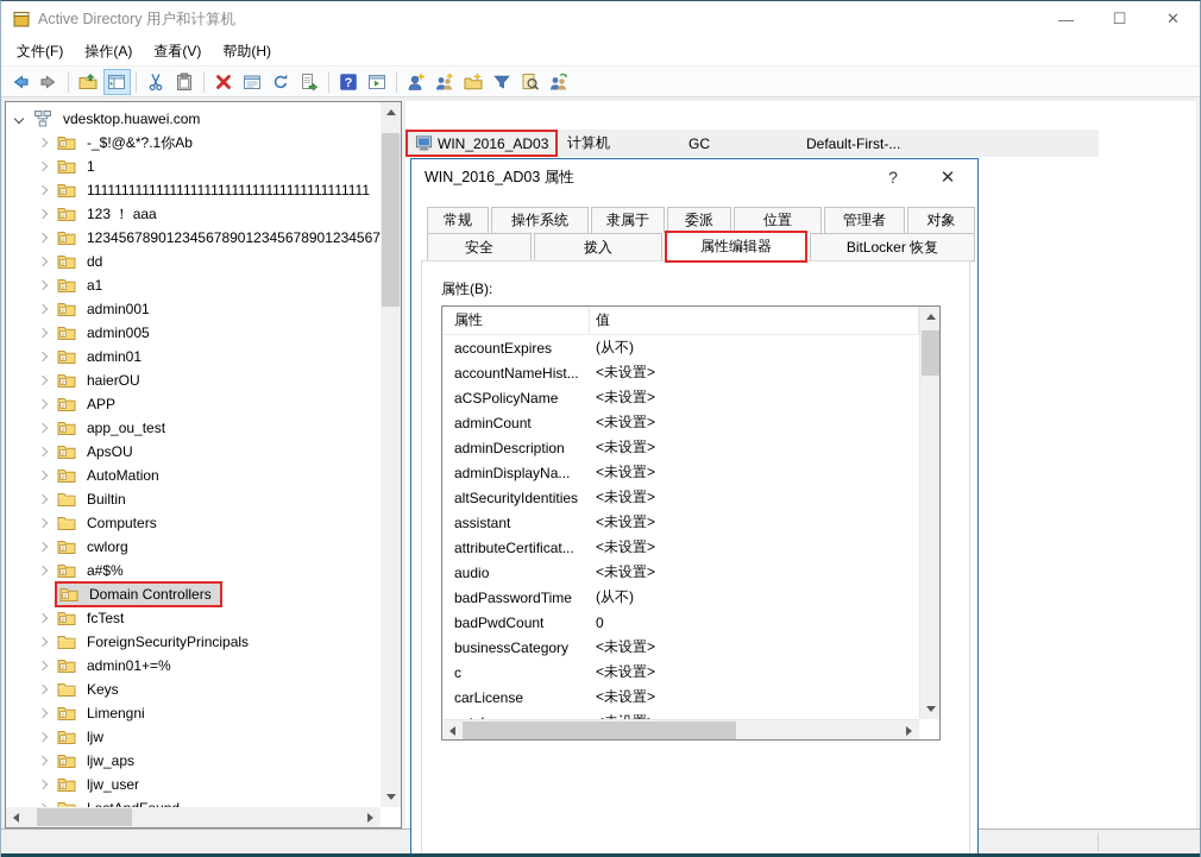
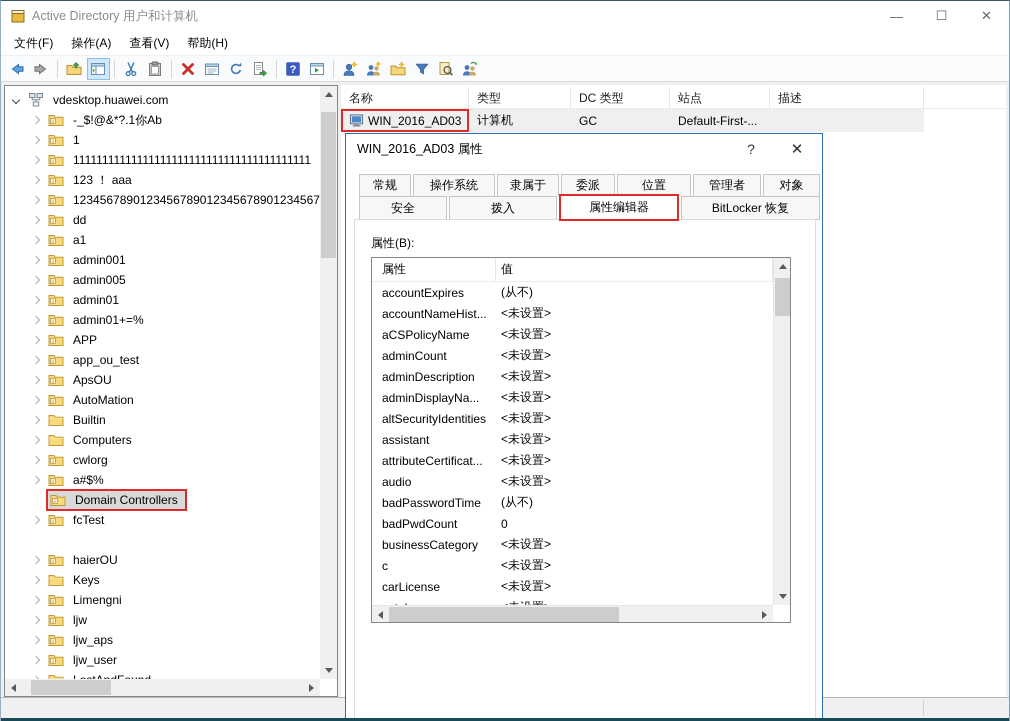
  Active Directory 用户和计算机
  —
  ☐
  ✕
  文件(F)
  操作(A)
  查看(V)
  帮助(H)
  ?
  vdesktop.huawei.com
  -_$!@&*?.1你Ab
  1
  11111111111111111111111111111111111111111
  123 ！ aaa
  1234567890123456789012345678901234567
  dd
  a1
  admin001
  admin005
  admin01
- haierOU
+ admin01+=%
  APP
  app_ou_test
  ApsOU
  AutoMation
  Builtin
  Computers
  cwlorg
  a#$%
  Domain Controllers
  fcTest
- ForeignSecurityPrincipals
- admin01+=%
+ haierOU
  Keys
  Limengni
  ljw
  ljw_aps
  ljw_user
+ 名称
+ 类型
+ DC 类型
+ 站点
+ 描述
  WIN_2016_AD03
  计算机
  GC
  Default-First-...
  WIN_2016_AD03 属性
  ?
  ✕
  常规
  操作系统
  隶属于
  委派
  位置
  管理者
  对象
  安全
  拨入
  属性编辑器
  BitLocker 恢复
  属性(B):
  属性
  值
  accountExpires
  (从不)
  accountNameHist...
  <未设置>
  aCSPolicyName
  <未设置>
  adminCount
  <未设置>
  adminDescription
  <未设置>
  adminDisplayNa...
  <未设置>
  altSecurityIdentities
  <未设置>
  assistant
  <未设置>
  attributeCertificat...
  <未设置>
  audio
  <未设置>
  badPasswordTime
  (从不)
  badPwdCount
  0
  businessCategory
  <未设置>
  c
  <未设置>
  carLicense
  <未设置>
